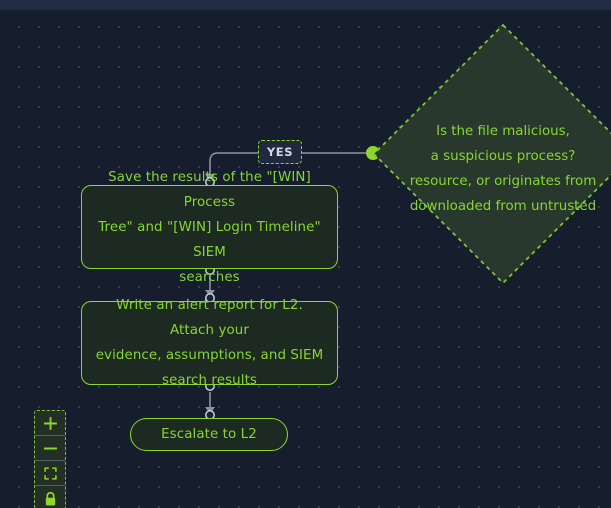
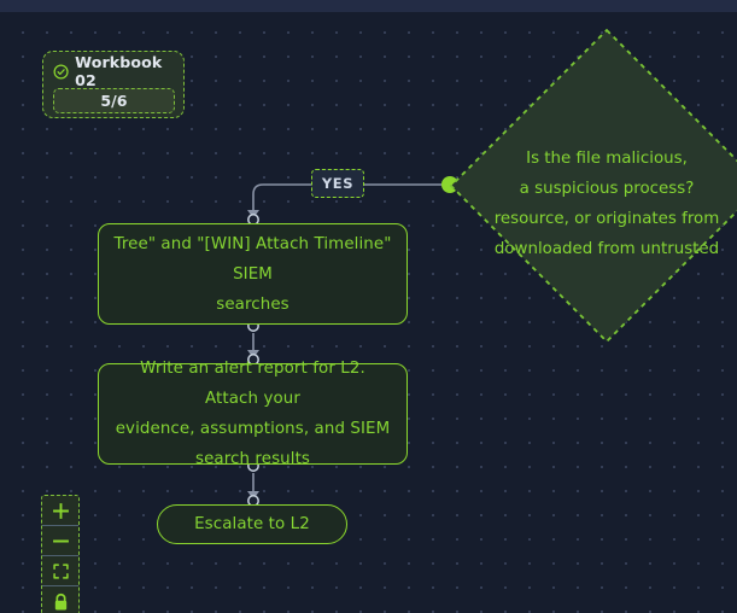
  Is the file malicious,
  a suspicious process?
  resource, or originates from
  downloaded from untrusted
  YES
- Save the results of the "[WIN] Process
- Tree" and "[WIN] Login Timeline" SIEM
+ Tree" and "[WIN] Attach Timeline" SIEM
  searches
  Write an alert report for L2. Attach your
  evidence, assumptions, and SIEM
  search results
  Escalate to L2
+ Workbook 02
+ 5/6
